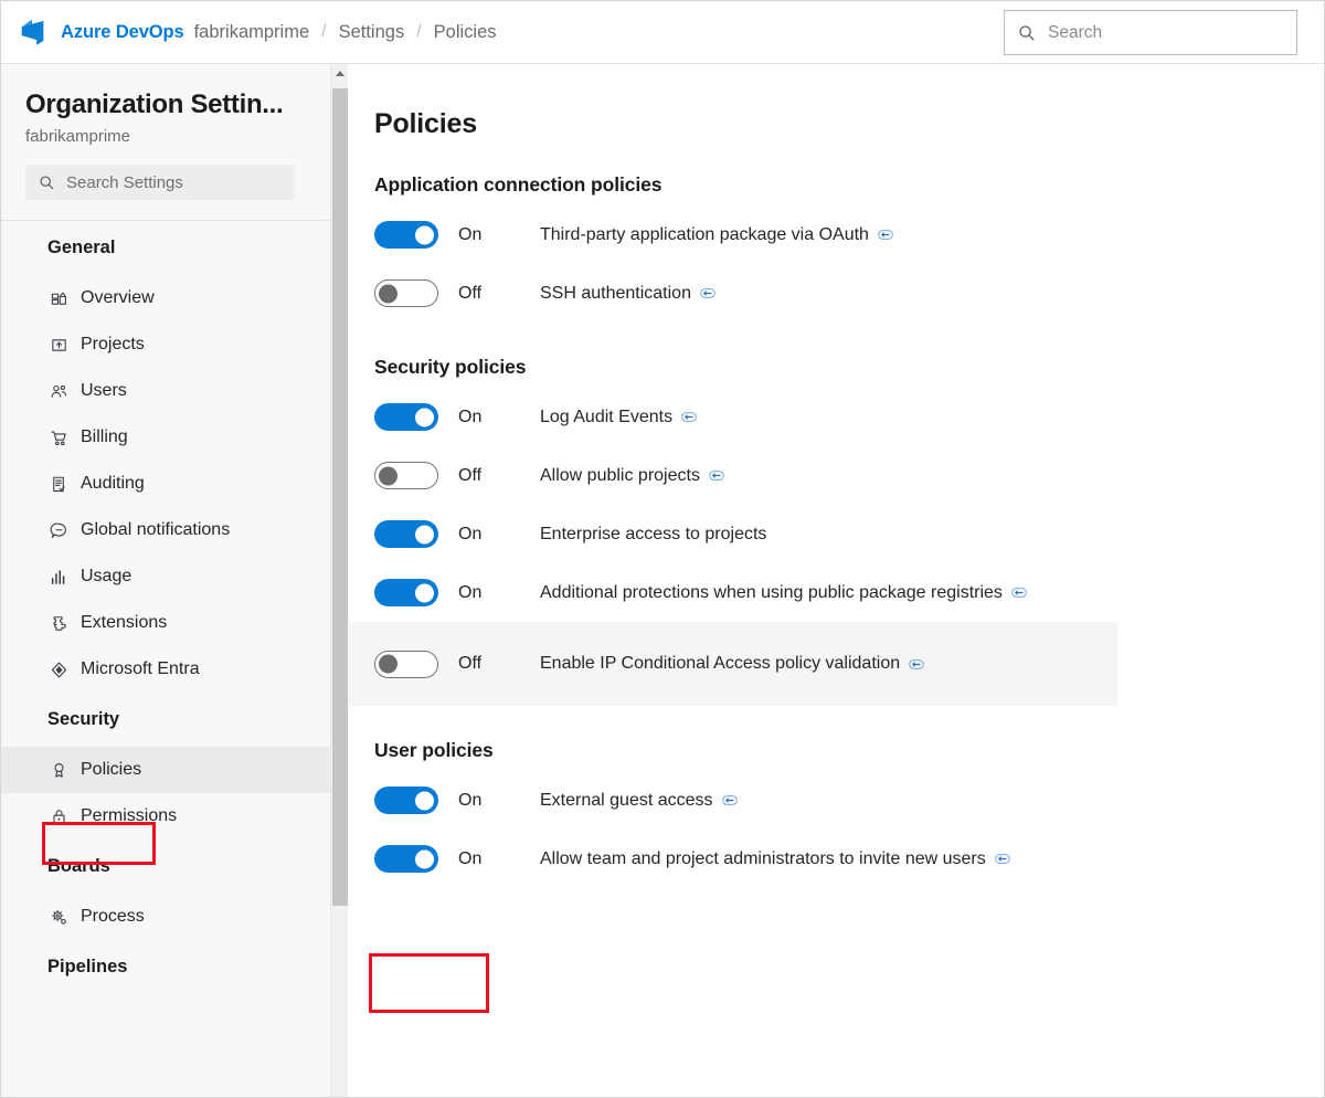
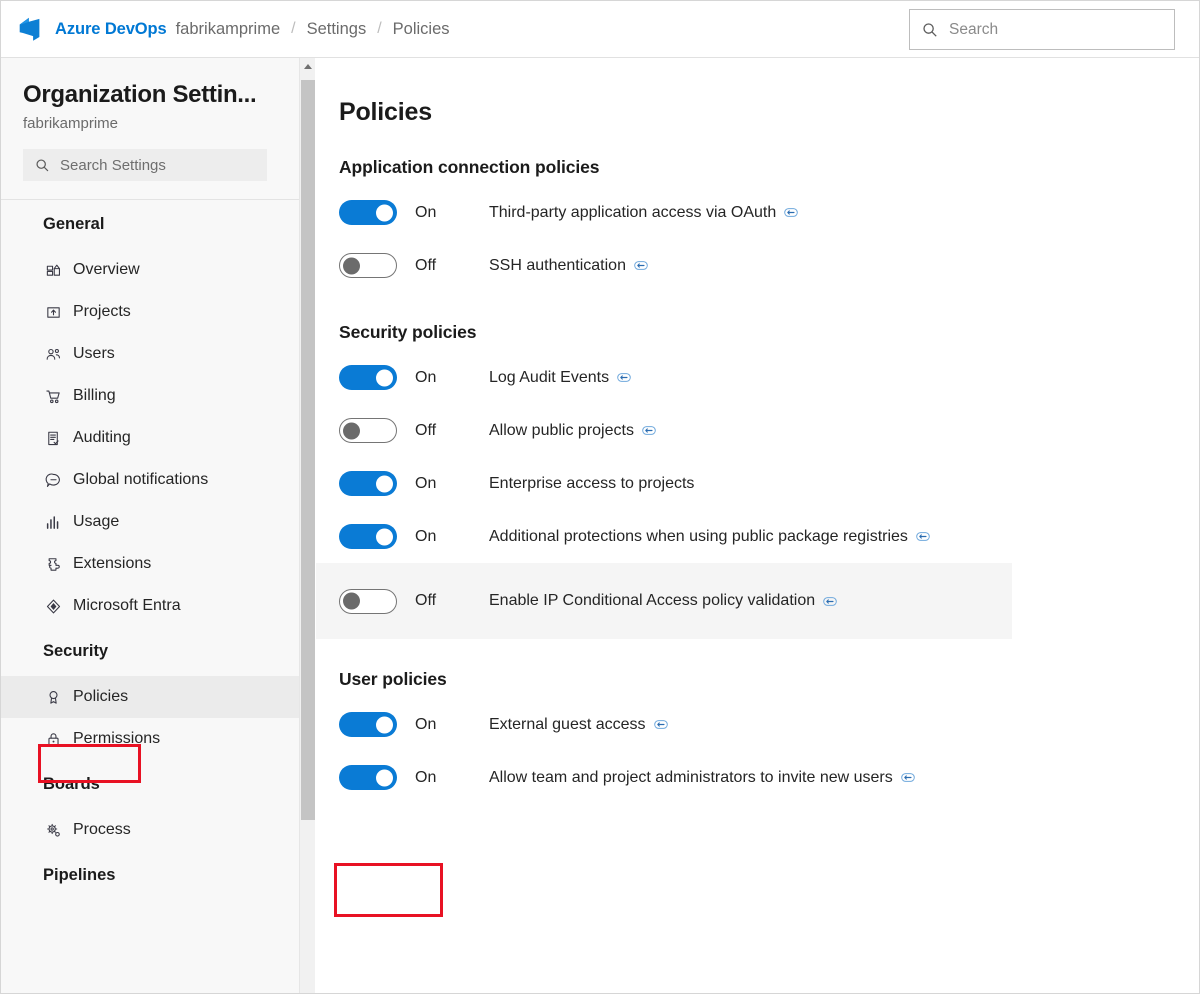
  Azure DevOps
  fabrikamprime
  /
  Settings
  /
  Policies
  Search
  Organization Settin...
  fabrikamprime
  Search Settings
  General
  Overview
  Projects
  Users
  Billing
  Auditing
  Global notifications
  Usage
  Extensions
  Microsoft Entra
  Security
  Policies
  Permissions
  Boards
  Process
  Pipelines
  Policies
  Application connection policies
  On
- Third-party application package via OAuth
+ Third-party application access via OAuth
  Off
  SSH authentication
  Security policies
  On
  Log Audit Events
  Off
  Allow public projects
  On
  Enterprise access to projects
  On
  Additional protections when using public package registries
  Off
  Enable IP Conditional Access policy validation
  User policies
  On
  External guest access
  On
  Allow team and project administrators to invite new users
